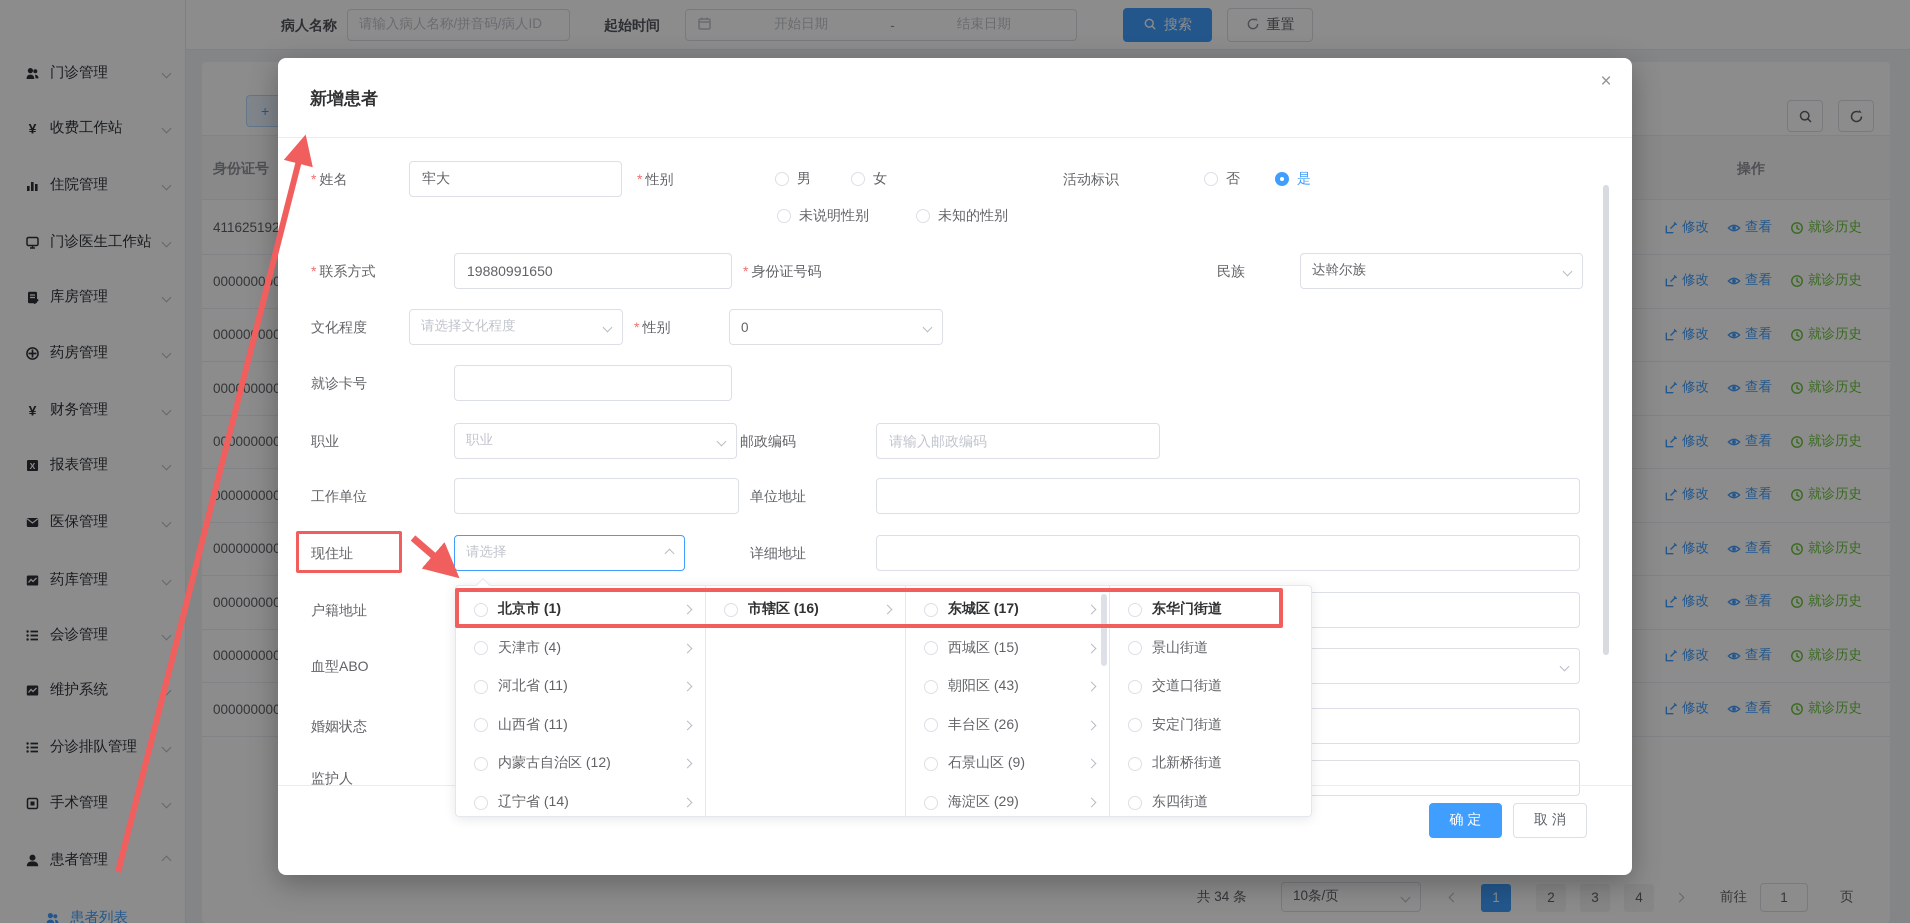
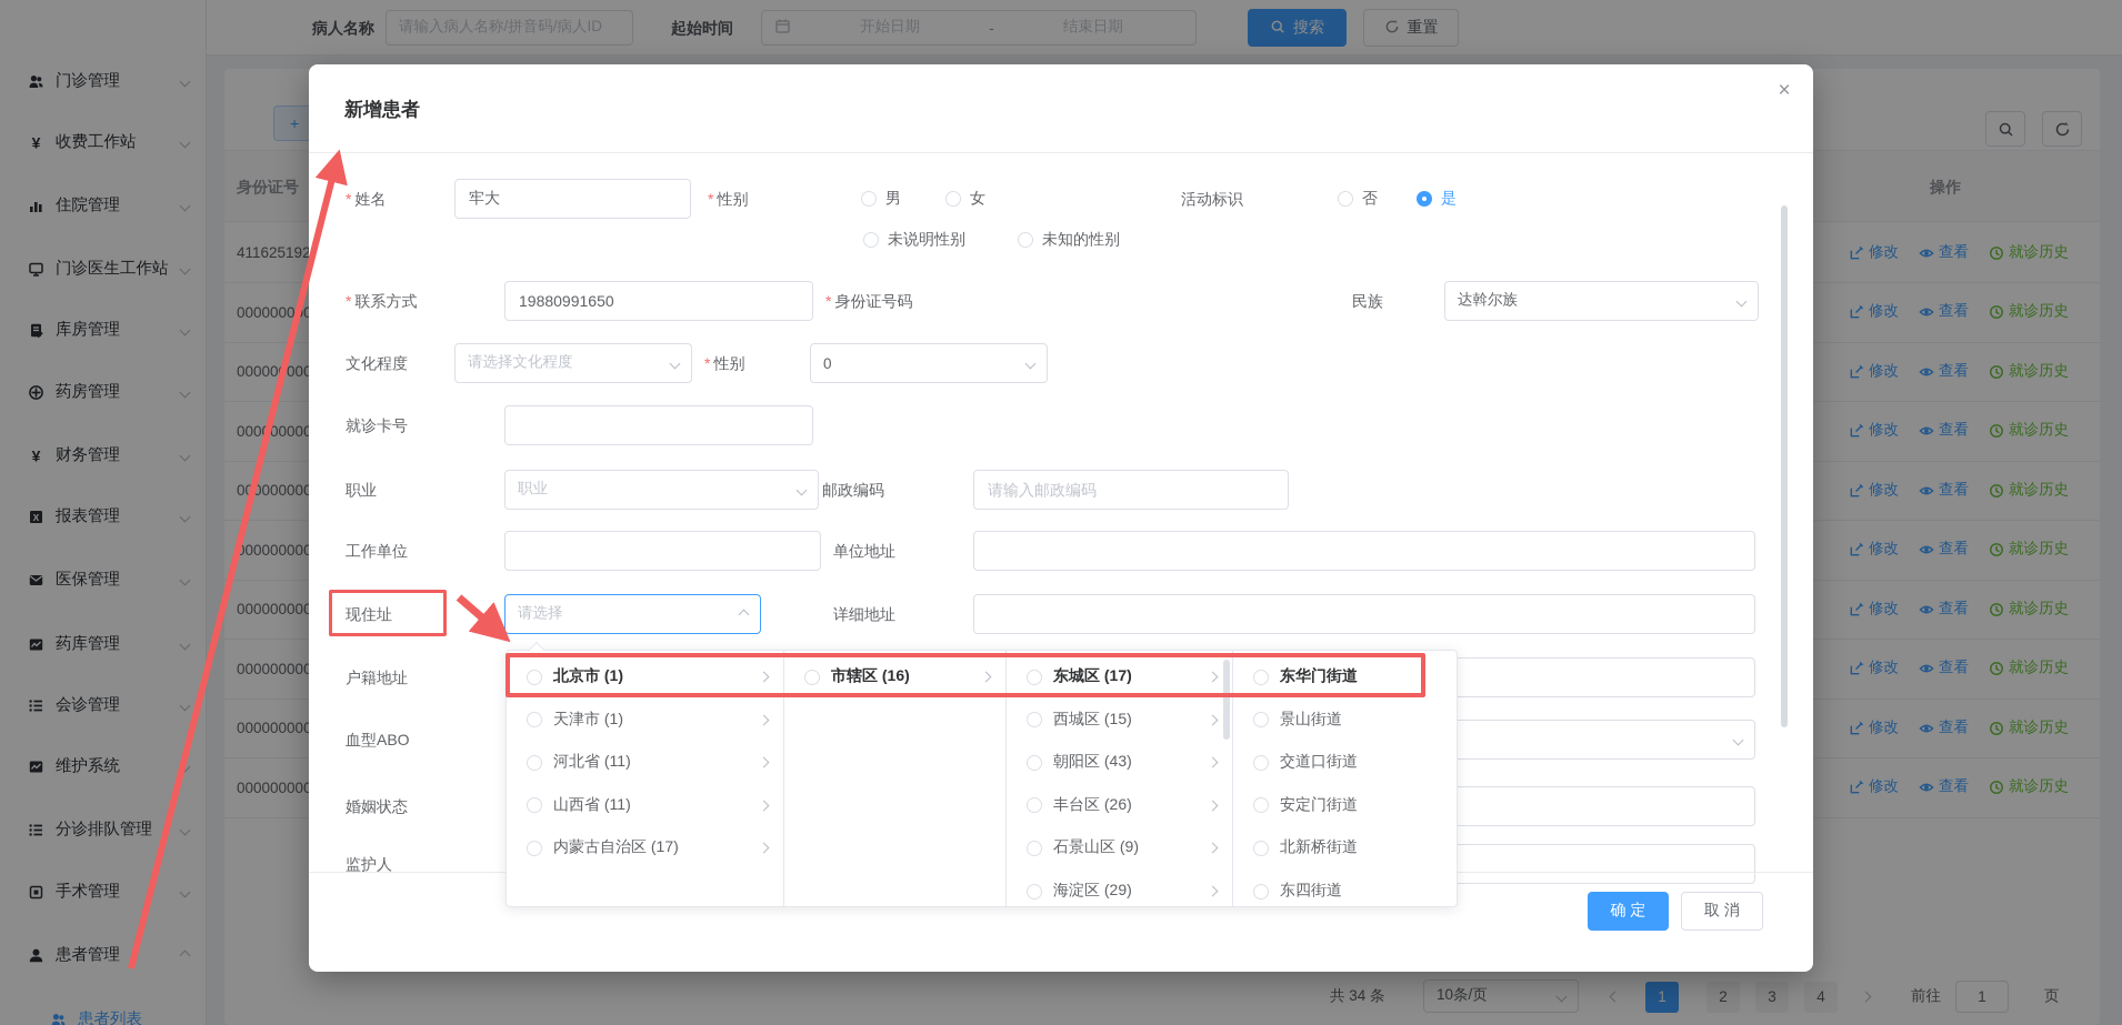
  门诊管理
  ¥
  收费工作站
  住院管理
  门诊医生工作站
  库房管理
  药房管理
  ¥
  财务管理
  X
  报表管理
  医保管理
  药库管理
  会诊管理
  维护系统
  分诊排队管理
  手术管理
  患者管理
  患者列表
  病人名称
  请输入病人名称/拼音码/病人ID
  起始时间
  开始日期
  -
  结束日期
  搜索
  重置
  +
  身份证号
  操作
  411625192
  修改
  查看
  就诊历史
  00000000
  修改
  查看
  就诊历史
  00000000
  修改
  查看
  就诊历史
  00000000
  修改
  查看
  就诊历史
  000000000
  修改
  查看
  就诊历史
  00000000
  修改
  查看
  就诊历史
  000000000
  修改
  查看
  就诊历史
  000000000
  修改
  查看
  就诊历史
  000000000
  修改
  查看
  就诊历史
  000000000
  修改
  查看
  就诊历史
  共 34 条
  10条/页
  1
  2
  3
  4
  前往
  1
  页
  新增患者
  ×
  * 姓名
  牢大
  * 性别
  男
  女
  未说明性别
  未知的性别
  活动标识
  否
  是
  * 联系方式
  19880991650
  * 身份证号码
  民族
  达斡尔族
  文化程度
  请选择文化程度
  * 性别
  0
  就诊卡号
  职业
  职业
  邮政编码
  请输入邮政编码
  工作单位
  单位地址
  现住址
  请选择
  详细地址
  户籍地址
  血型ABO
  婚姻状态
  监护人
  确 定
  取 消
  北京市 (1)
- 天津市 (4)
+ 天津市 (1)
  河北省 (11)
  山西省 (11)
- 内蒙古自治区 (12)
+ 内蒙古自治区 (17)
- 辽宁省 (14)
  市辖区 (16)
  东城区 (17)
  西城区 (15)
  朝阳区 (43)
  丰台区 (26)
  石景山区 (9)
  海淀区 (29)
  东华门街道
  景山街道
  交道口街道
  安定门街道
  北新桥街道
  东四街道
